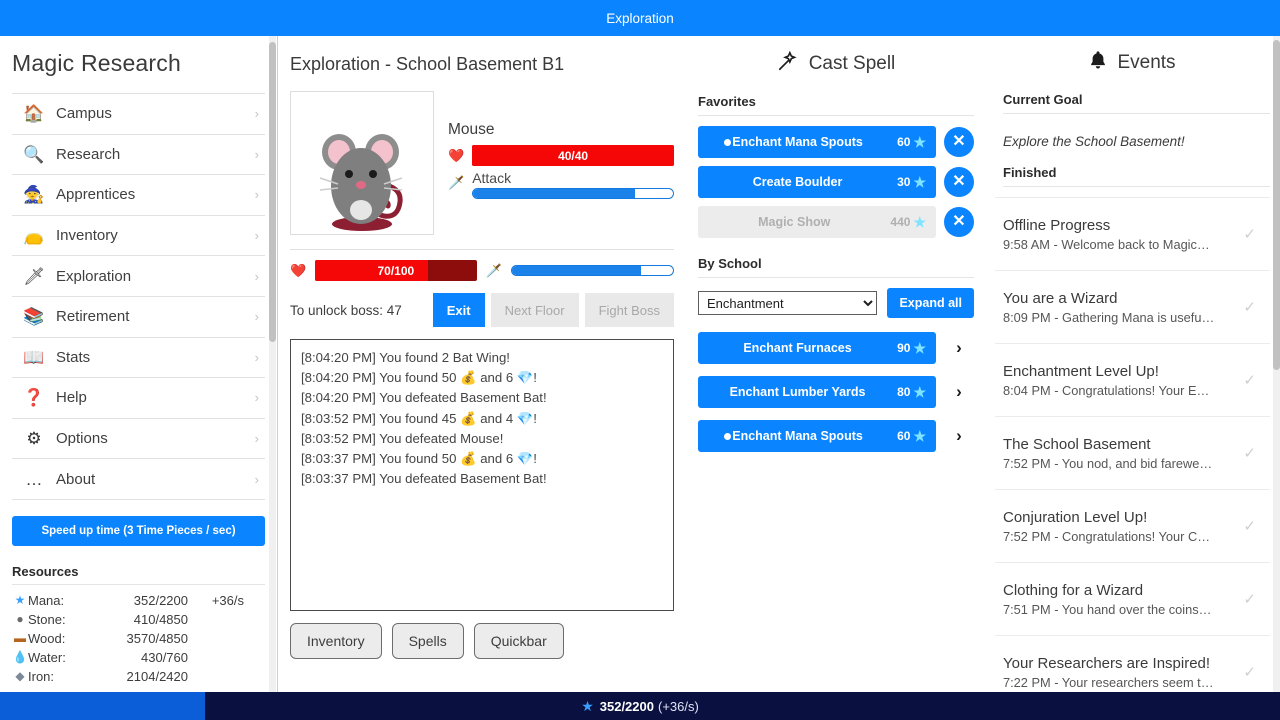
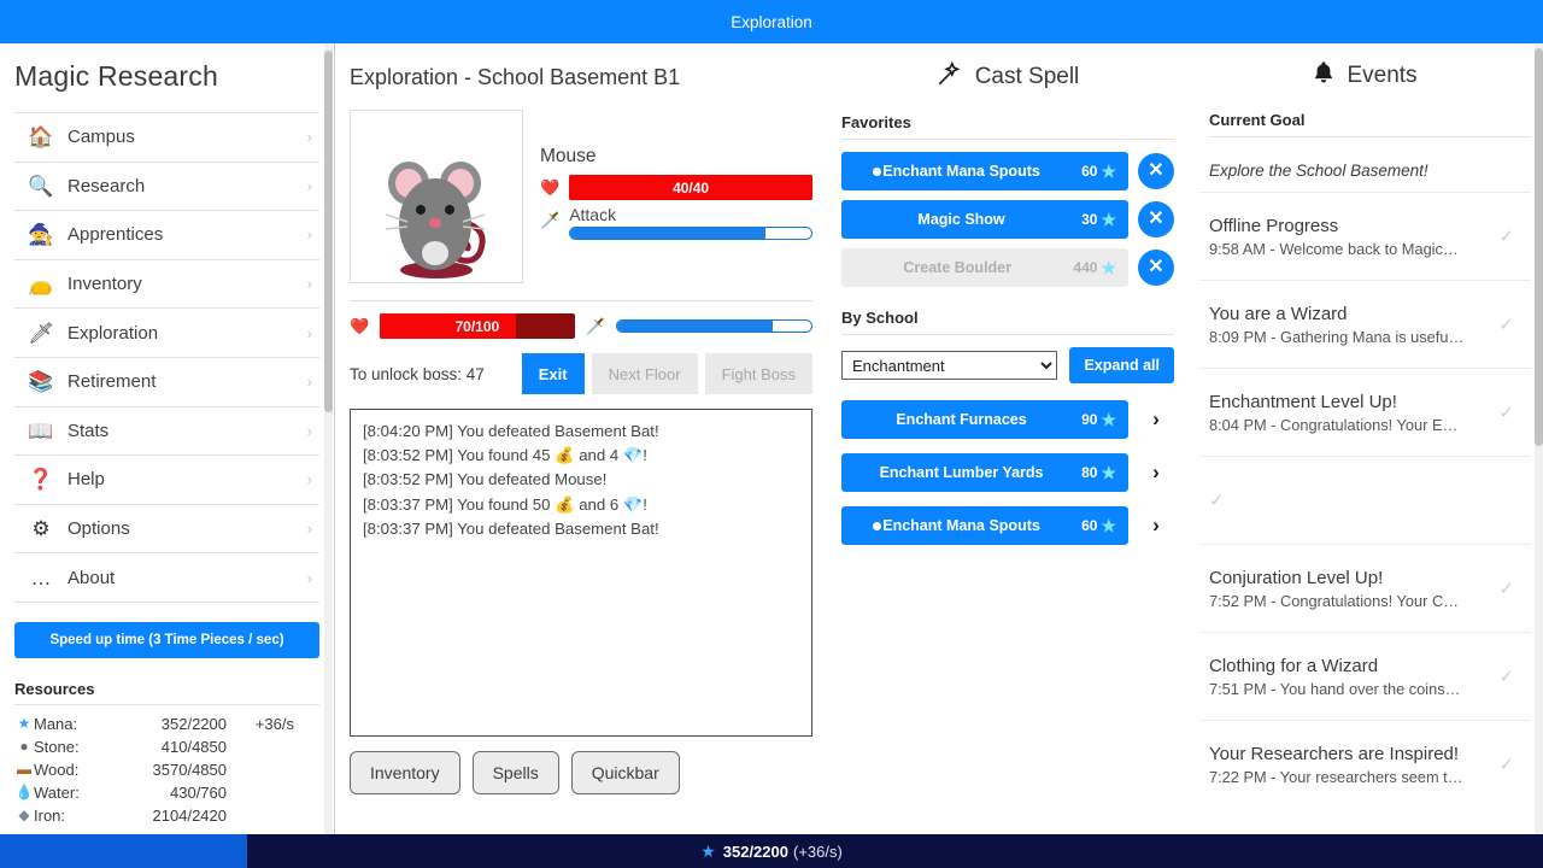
  Exploration
  Magic Research
  🏠
  Campus
  ›
  🔍
  Research
  ›
  🧙
  Apprentices
  ›
  👝
  Inventory
  ›
  🗡
  Exploration
  ›
  📚
  Retirement
  ›
  📖
  Stats
  ›
  ❓
  Help
  ›
  ⚙
  Options
  ›
  …
  About
  ›
  Speed up time (3 Time Pieces / sec)
  Resources
  ★
  Mana:
  352/2200
  +36/s
  ●
  Stone:
  410/4850
  ▬
  Wood:
  3570/4850
  💧
  Water:
  430/760
  ◆
  Iron:
  2104/2420
  Exploration - School Basement B1
  Mouse
  ❤️
  40/40
  🗡️
  Attack
  ❤️
  70/100
  🗡️
  To unlock boss: 47
  Exit
  Next Floor
  Fight Boss
- [8:04:20 PM] You found 2 Bat Wing!
- [8:04:20 PM] You found 50 💰 and 6 💎!
  [8:04:20 PM] You defeated Basement Bat!
  [8:03:52 PM] You found 45 💰 and 4 💎!
  [8:03:52 PM] You defeated Mouse!
  [8:03:37 PM] You found 50 💰 and 6 💎!
  [8:03:37 PM] You defeated Basement Bat!
  Inventory
  Spells
  Quickbar
  Cast Spell
  Favorites
  Enchant Mana Spouts
  60
  ★
  ✕
- Create Boulder
+ Magic Show
  30
  ★
  ✕
- Magic Show
+ Create Boulder
  440
  ★
  ✕
  By School
  Enchantment
  Expand all
  Enchant Furnaces
  90
  ★
  ›
  Enchant Lumber Yards
  80
  ★
  ›
  Enchant Mana Spouts
  60
  ★
  ›
  Events
  Current Goal
  Explore the School Basement!
- Finished
  Offline Progress
  9:58 AM - Welcome back to Magic…
  ✓
  You are a Wizard
  8:09 PM - Gathering Mana is usefu…
  ✓
  Enchantment Level Up!
  8:04 PM - Congratulations! Your E…
  ✓
- The School Basement
- 7:52 PM - You nod, and bid farewe…
  ✓
  Conjuration Level Up!
  7:52 PM - Congratulations! Your C…
  ✓
  Clothing for a Wizard
  7:51 PM - You hand over the coins…
  ✓
  Your Researchers are Inspired!
  7:22 PM - Your researchers seem t…
  ✓
  ★
  352/2200
  (+36/s)
